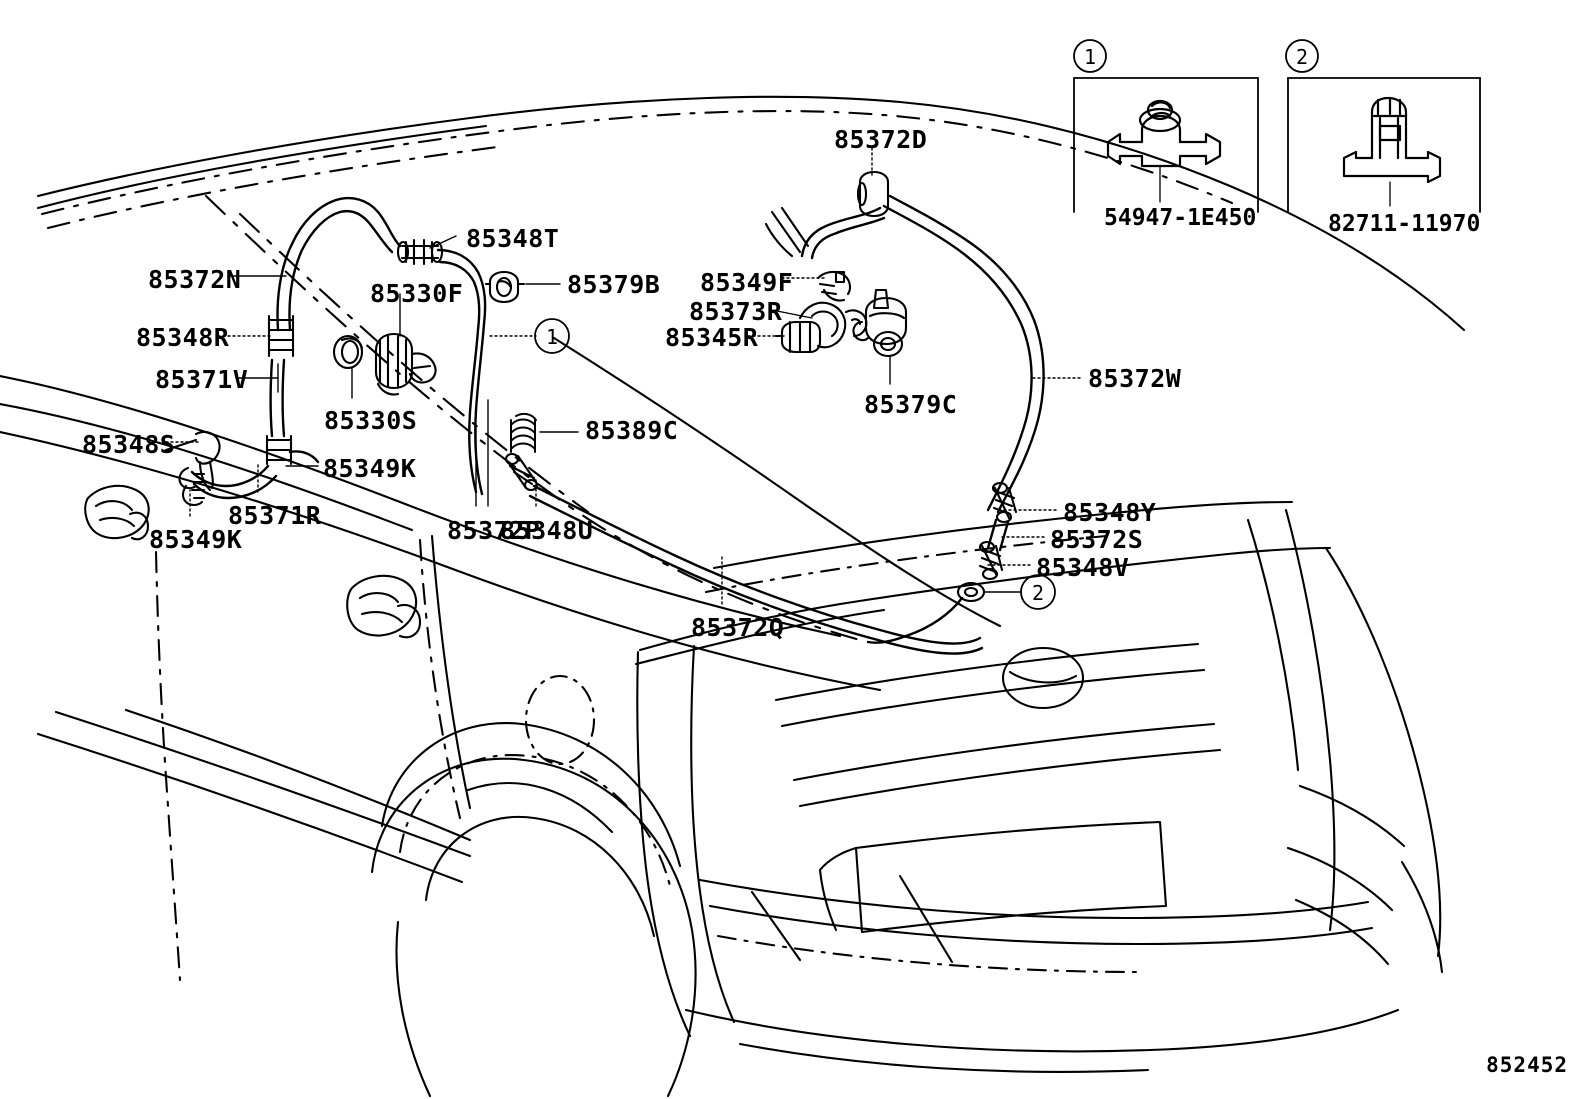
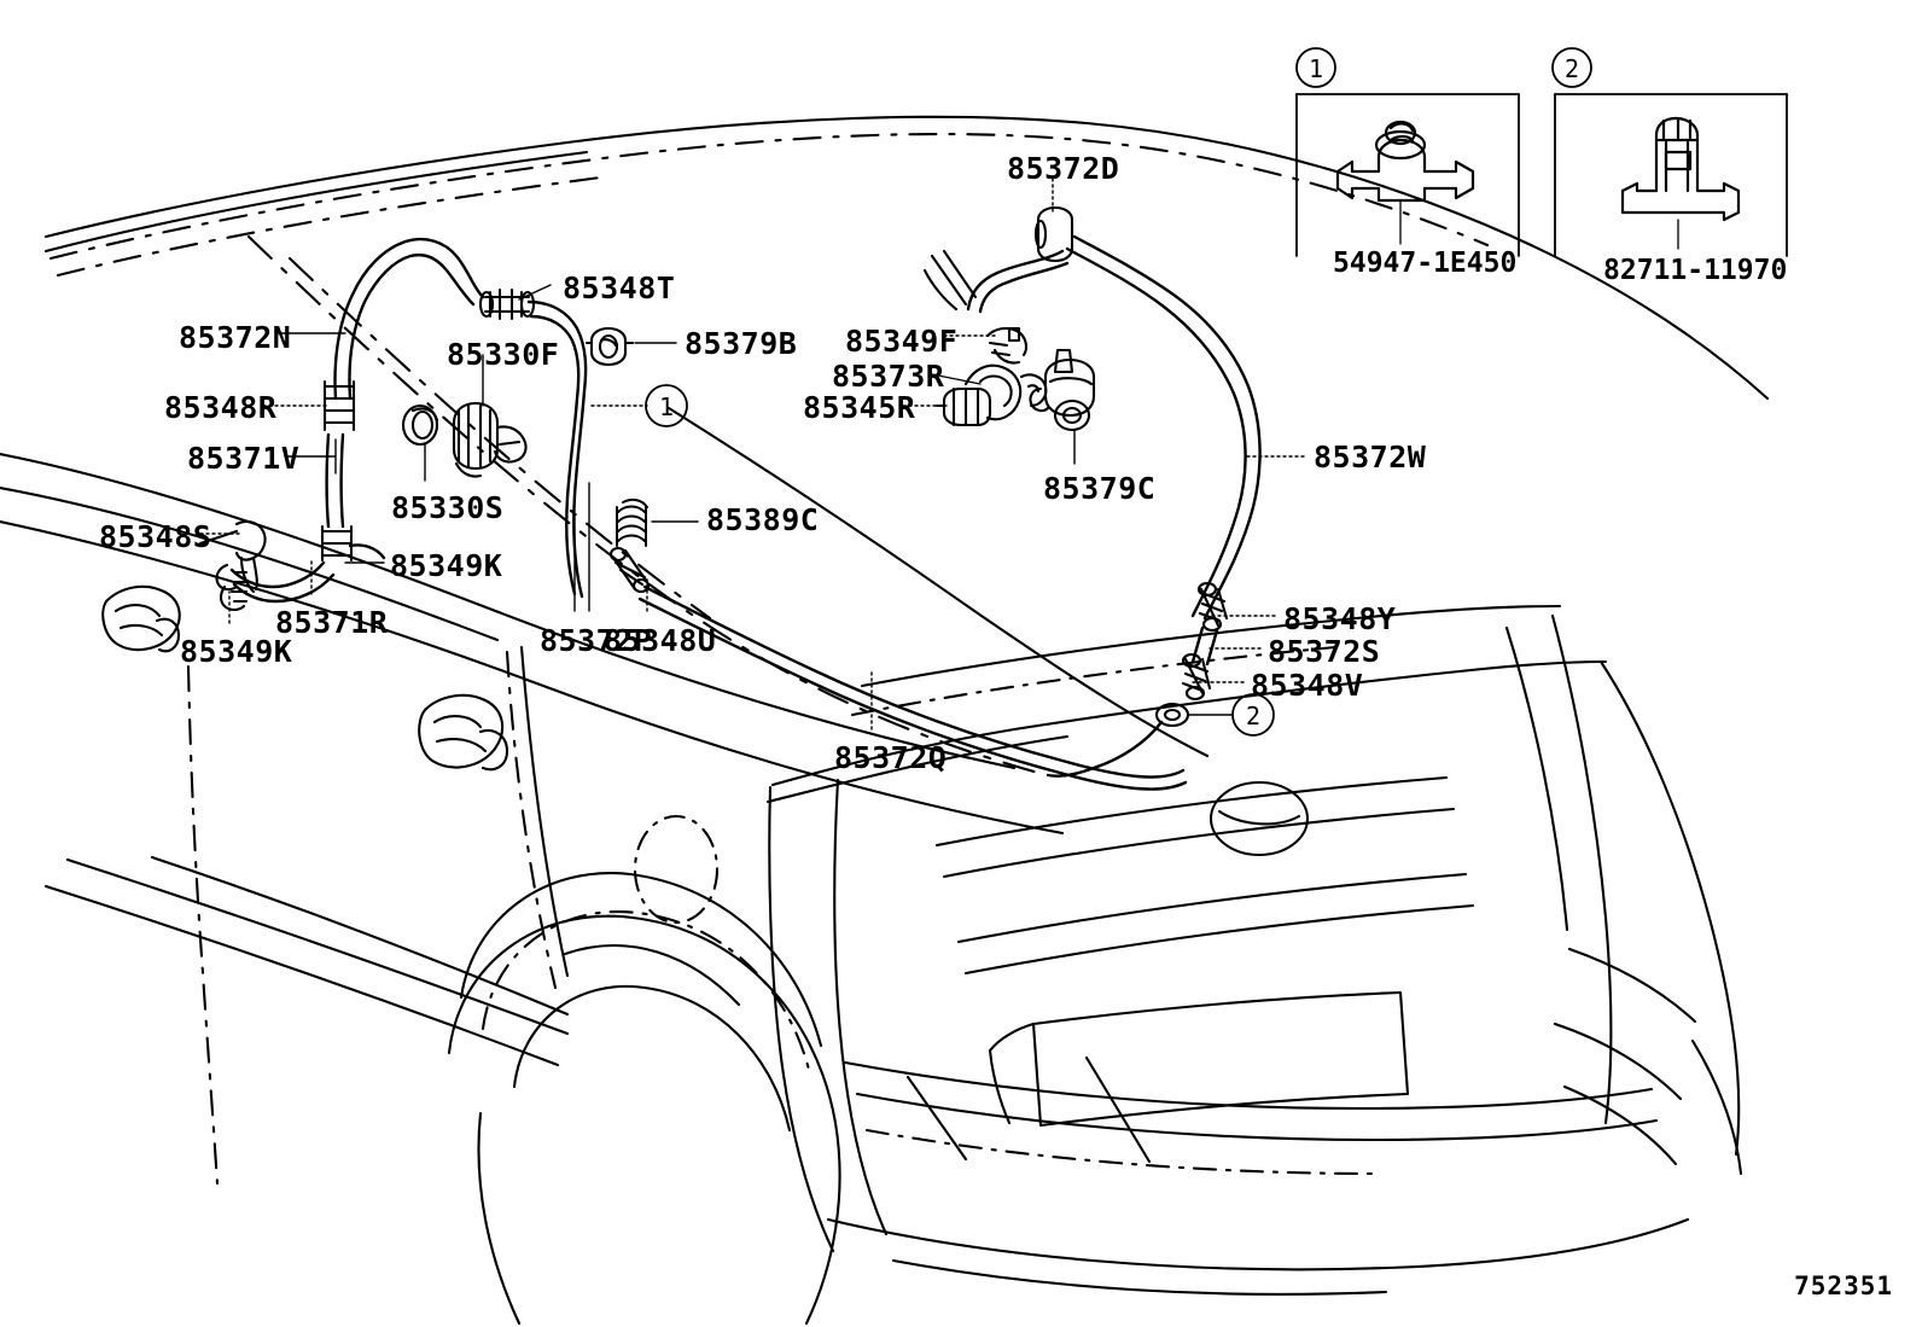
  85372D
  85348T
  85372N
  85379B
  85349F
  85330F
  85373R
  85345R
  85348R
  85371V
  85372W
  85379C
  85330S
  85389C
  85348S
  85349K
  85348Y
  85372P
  85371R
  85372S
  85348U
  85349K
  85348V
  85372Q
  1
  2
  1
  2
  54947-1E450
  82711-11970
- 852452
+ 752351
